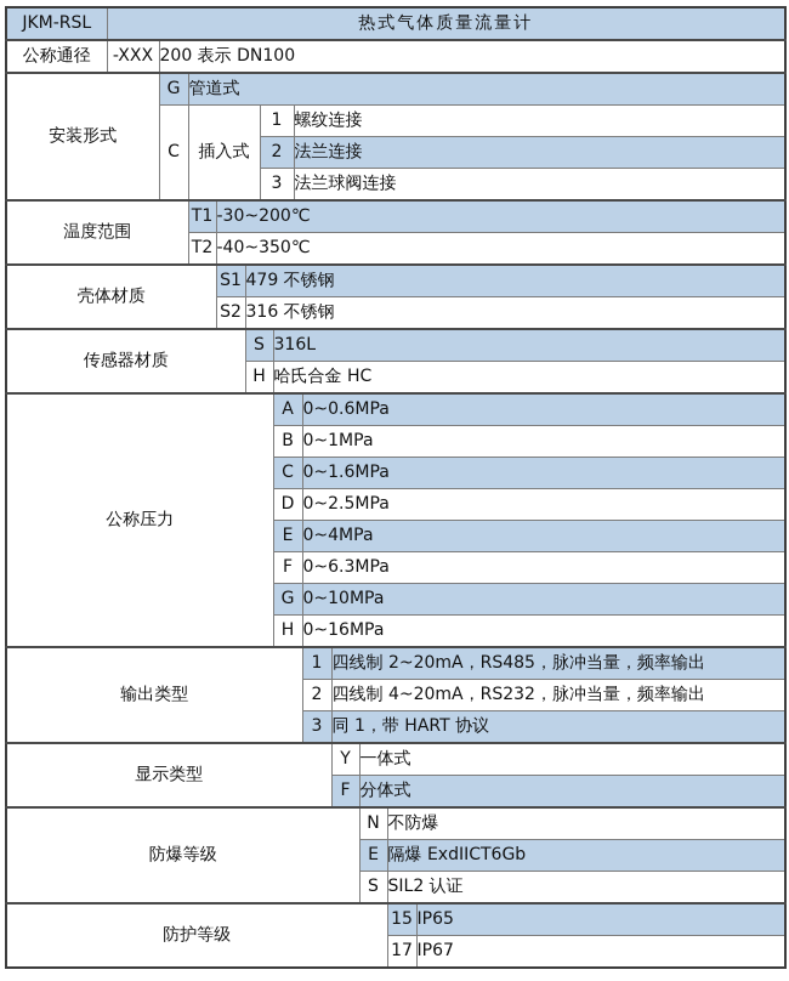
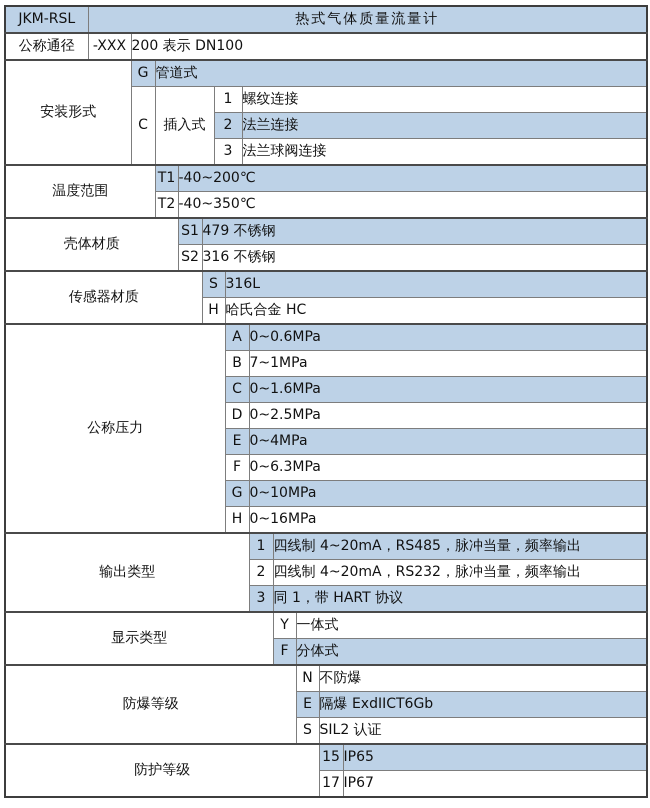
  JKM-RSL	热式气体质量流量计
  公称通径	-XXX	200 表示 DN100
  安装形式	G	管道式
  C	插入式	1	螺纹连接
  2	法兰连接
  3	法兰球阀连接
- 温度范围	T1	-30~200℃
+ 温度范围	T1	-40~200℃
  T2	-40~350℃
  壳体材质	S1	479 不锈钢
  S2	316 不锈钢
  传感器材质	S	316L
  H	哈氏合金 HC
  公称压力	A	0~0.6MPa
- B	0~1MPa
+ B	7~1MPa
  C	0~1.6MPa
  D	0~2.5MPa
  E	0~4MPa
  F	0~6.3MPa
  G	0~10MPa
  H	0~16MPa
- 输出类型	1	四线制 2~20mA，RS485，脉冲当量，频率输出
+ 输出类型	1	四线制 4~20mA，RS485，脉冲当量，频率输出
  2	四线制 4~20mA，RS232，脉冲当量，频率输出
  3	同 1，带 HART 协议
  显示类型	Y	一体式
  F	分体式
  防爆等级	N	不防爆
  E	隔爆 ExdIICT6Gb
  S	SIL2 认证
  防护等级	15	IP65
  17	IP67
